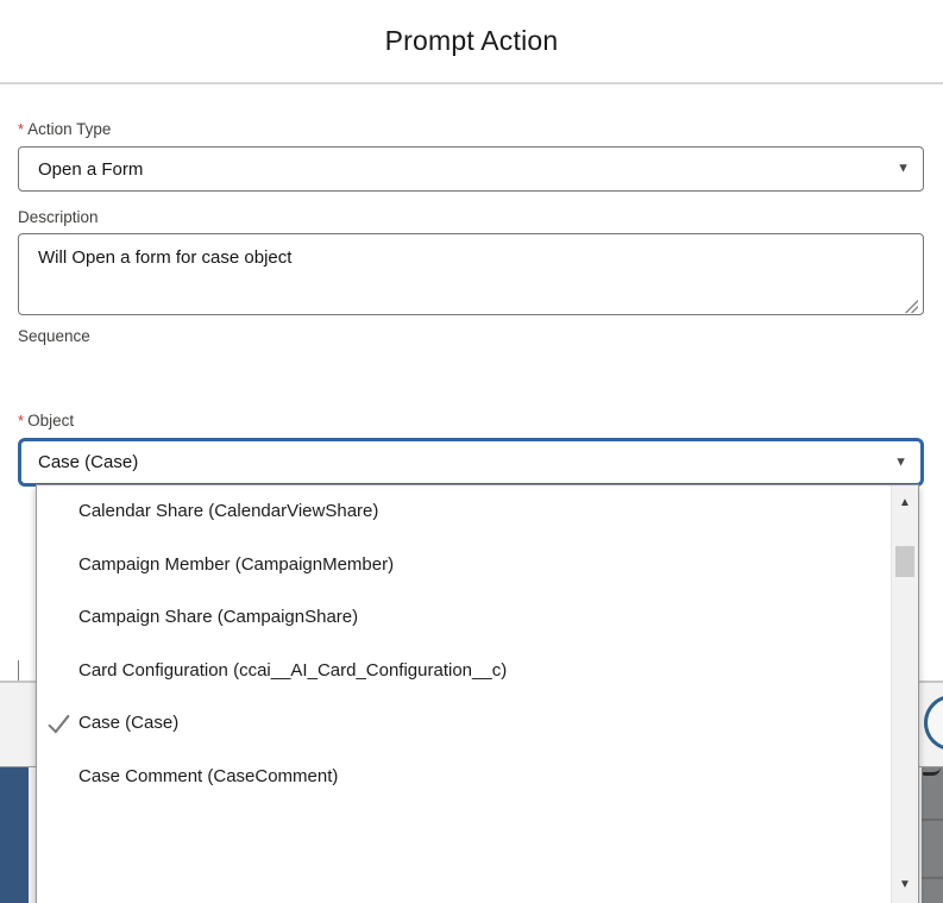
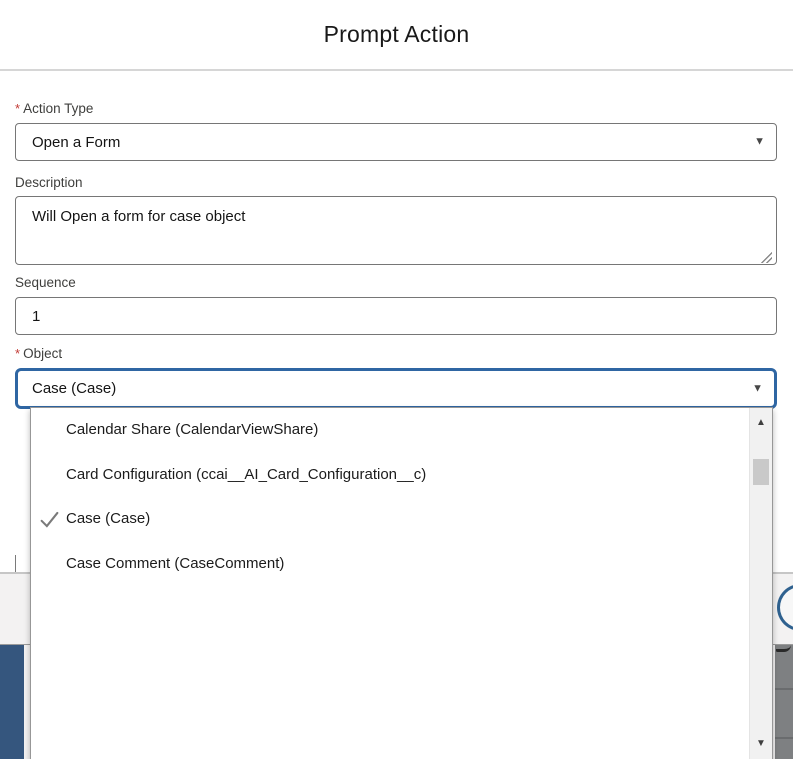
  Prompt Action
  * Action Type
  Open a Form
  ▼
  Description
  Will Open a form for case object
  Sequence
+ 1
  * Object
  Case (Case)
  ▼
  Calendar Share (CalendarViewShare)
- Campaign Member (CampaignMember)
- Campaign Share (CampaignShare)
  Card Configuration (ccai__AI_Card_Configuration__c)
  Case (Case)
  Case Comment (CaseComment)
  ▲
  ▼
